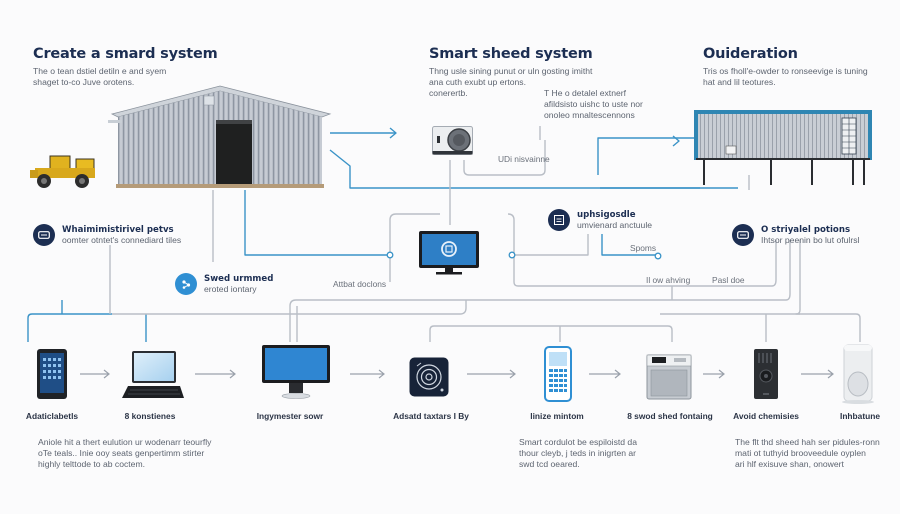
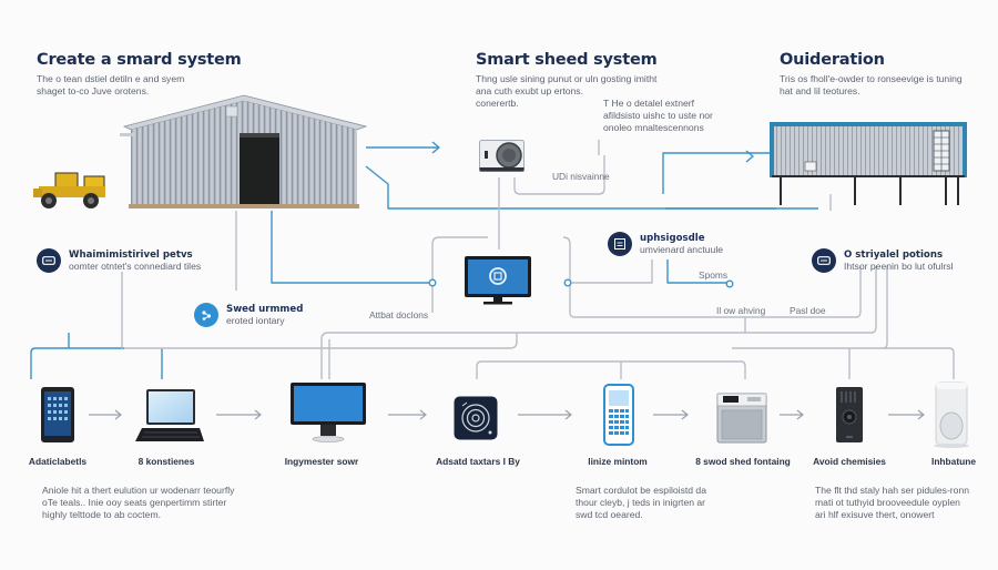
  Create a smard system
  The o tean dstiel detiln e and syem
  shaget to-co Juve orotens.
  Smart sheed system
  Thng usle sining punut or uln gosting imitht
  ana cuth exubt up ertons.
  conerertb.
  Ouideration
  Tris os fholl'e-owder to ronseevige is tuning
  hat and lil teotures.
  T He o detalel extnerf
  afildsisto uishc to uste nor
  onoleo mnaltescennons
  UDi nisvainne
  Attbat doclons
  Spoms
  Il ow ahving
  Pasl doe
  Whaimimistirivel petvs
  oomter otntet's connediard tiles
  Swed urmmed
  eroted iontary
  uphsigosdle
  umvienard anctuule
  O striyalel potions
  Ihtsor peenin bo lut ofulrsl
  Adaticlabetls
  8 konstienes
  Ingymester sowr
  Adsatd taxtars I By
  linize mintom
  8 swod shed fontaing
  Avoid chemisies
  Inhbatune
  Aniole hit a thert eulution ur wodenarr teourfly
  oTe teals.. Inie ooy seats genpertimm stirter
  highly telttode to ab coctem.
  Smart cordulot be espiloistd da
  thour cleyb, j teds in inigrten ar
  swd tcd oeared.
- The flt thd sheed hah ser pidules-ronn
+ The flt thd staly hah ser pidules-ronn
  mati ot tuthyid brooveedule oyplen
- ari hlf exisuve shan, onowert
+ ari hlf exisuve thert, onowert
